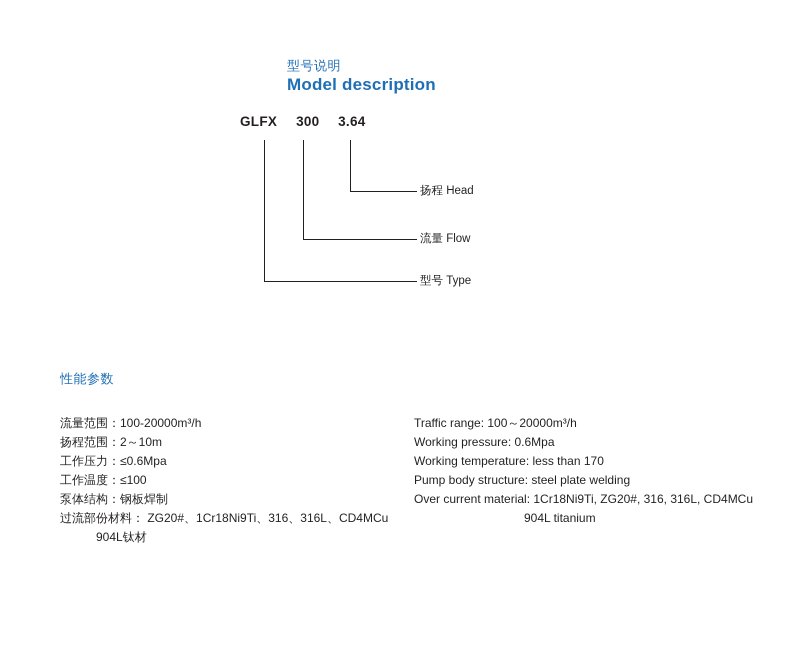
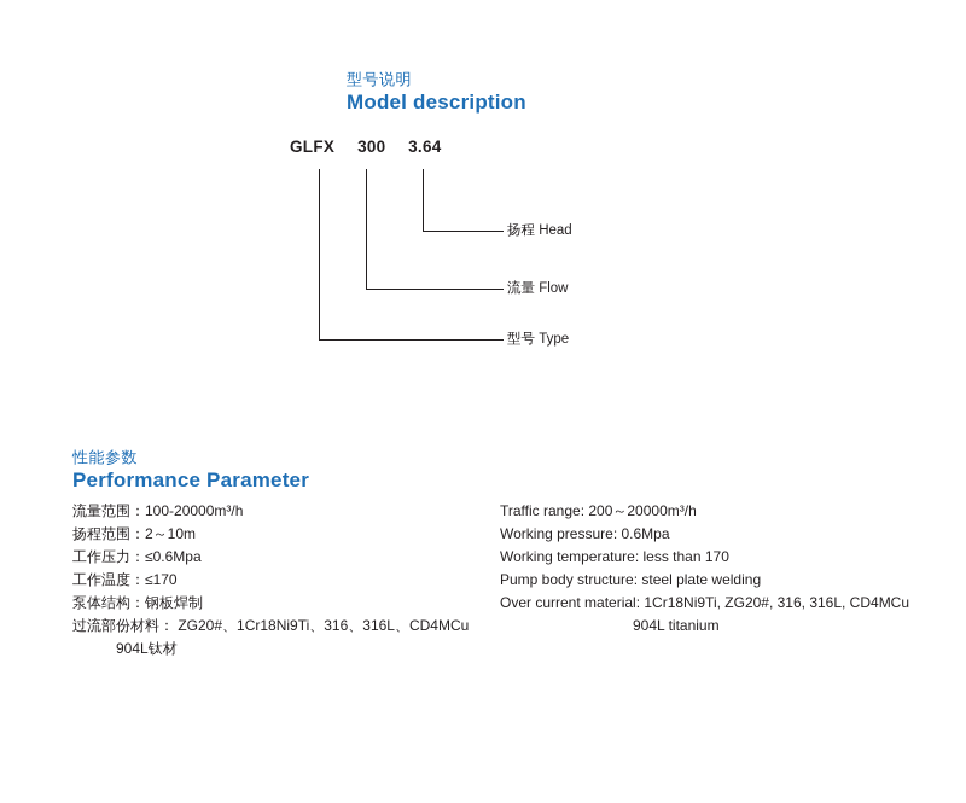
  型号说明
  Model description
  GLFX 300 3.64
  扬程 Head
  流量 Flow
  型号 Type
  性能参数
+ Performance Parameter
  流量范围：100-20000m³/h
  扬程范围：2～10m
  工作压力：≤0.6Mpa
- 工作温度：≤100
+ 工作温度：≤170
  泵体结构：钢板焊制
  过流部份材料： ZG20#、1Cr18Ni9Ti、316、316L、CD4MCu
  904L钛材
- Traffic range: 100～20000m³/h
+ Traffic range: 200～20000m³/h
  Working pressure: 0.6Mpa
  Working temperature: less than 170
  Pump body structure: steel plate welding
  Over current material: 1Cr18Ni9Ti, ZG20#, 316, 316L, CD4MCu
  904L titanium
